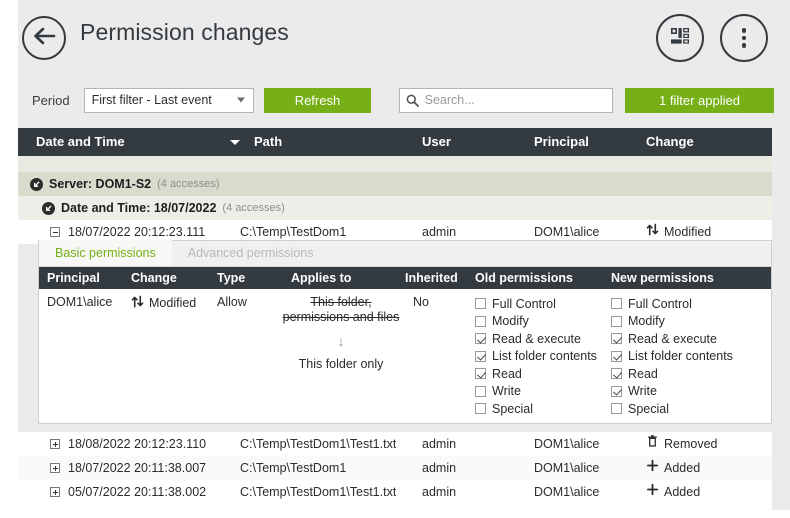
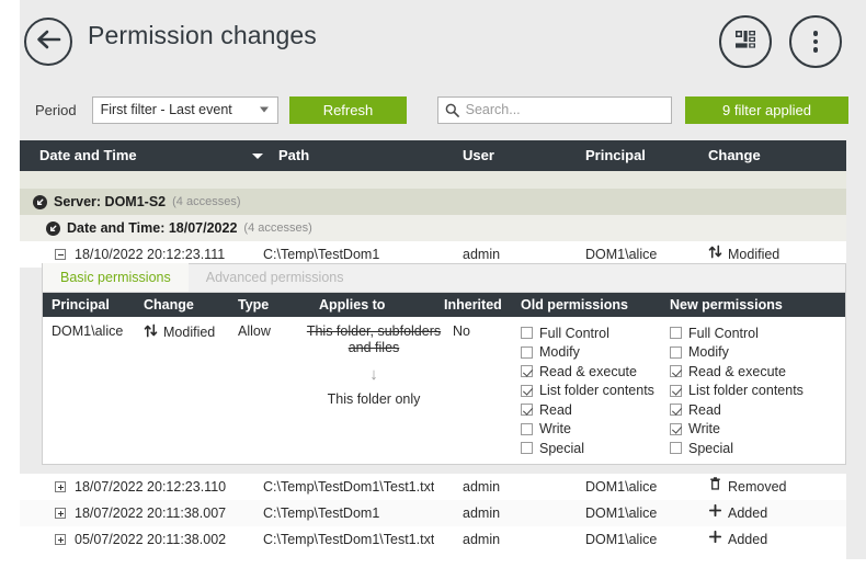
  Permission changes
  Period
  First filter - Last event
  Refresh
  Search...
- 1 filter applied
+ 9 filter applied
  Date and Time
  Path
  User
  Principal
  Change
  Server: DOM1-S2
  (4 accesses)
  Date and Time: 18/07/2022
  (4 accesses)
- 18/07/2022 20:12:23.111
+ 18/10/2022 20:12:23.111
  C:\Temp\TestDom1
  admin
  DOM1\alice
  Modified
- 18/08/2022 20:12:23.110
+ 18/07/2022 20:12:23.110
  C:\Temp\TestDom1\Test1.txt
  admin
  DOM1\alice
  Removed
  18/07/2022 20:11:38.007
  C:\Temp\TestDom1
  admin
  DOM1\alice
  Added
  05/07/2022 20:11:38.002
  C:\Temp\TestDom1\Test1.txt
  admin
  DOM1\alice
  Added
  Basic permissions
  Advanced permissions
  Principal
  Change
  Type
  Applies to
  Inherited
  Old permissions
  New permissions
  DOM1\alice
  Modified
  Allow
- This folder, permissions and files
+ This folder, subfolders and files
  ↓
  This folder only
  No
  Full Control
  Modify
  Read & execute
  List folder contents
  Read
  Write
  Special
  Full Control
  Modify
  Read & execute
  List folder contents
  Read
  Write
  Special
